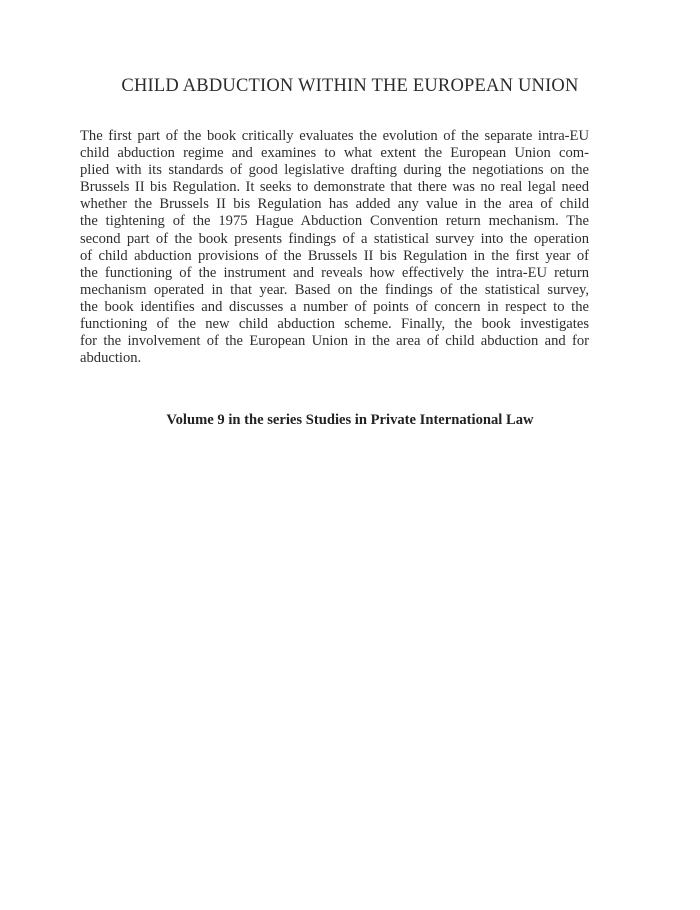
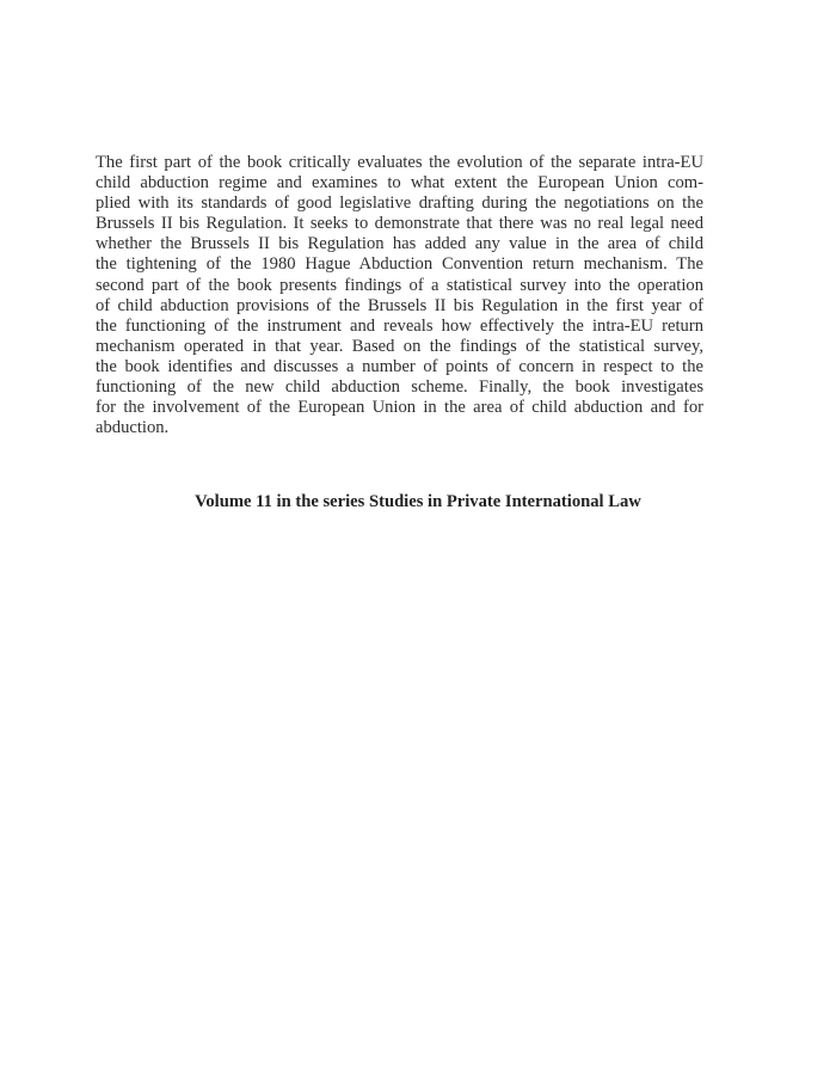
- CHILD ABDUCTION WITHIN THE EUROPEAN UNION
  The first part of the book critically evaluates the evolution of the separate intra-EU
  child abduction regime and examines to what extent the European Union com-
  plied with its standards of good legislative drafting during the negotiations on the
  Brussels II bis Regulation. It seeks to demonstrate that there was no real legal need
  whether the Brussels II bis Regulation has added any value in the area of child
- the tightening of the 1975 Hague Abduction Convention return mechanism. The
+ the tightening of the 1980 Hague Abduction Convention return mechanism. The
  second part of the book presents findings of a statistical survey into the operation
  of child abduction provisions of the Brussels II bis Regulation in the first year of
  the functioning of the instrument and reveals how effectively the intra-EU return
  mechanism operated in that year. Based on the findings of the statistical survey,
  the book identifies and discusses a number of points of concern in respect to the
  functioning of the new child abduction scheme. Finally, the book investigates
  for the involvement of the European Union in the area of child abduction and for
  abduction.
- Volume 9 in the series Studies in Private International Law
+ Volume 11 in the series Studies in Private International Law
